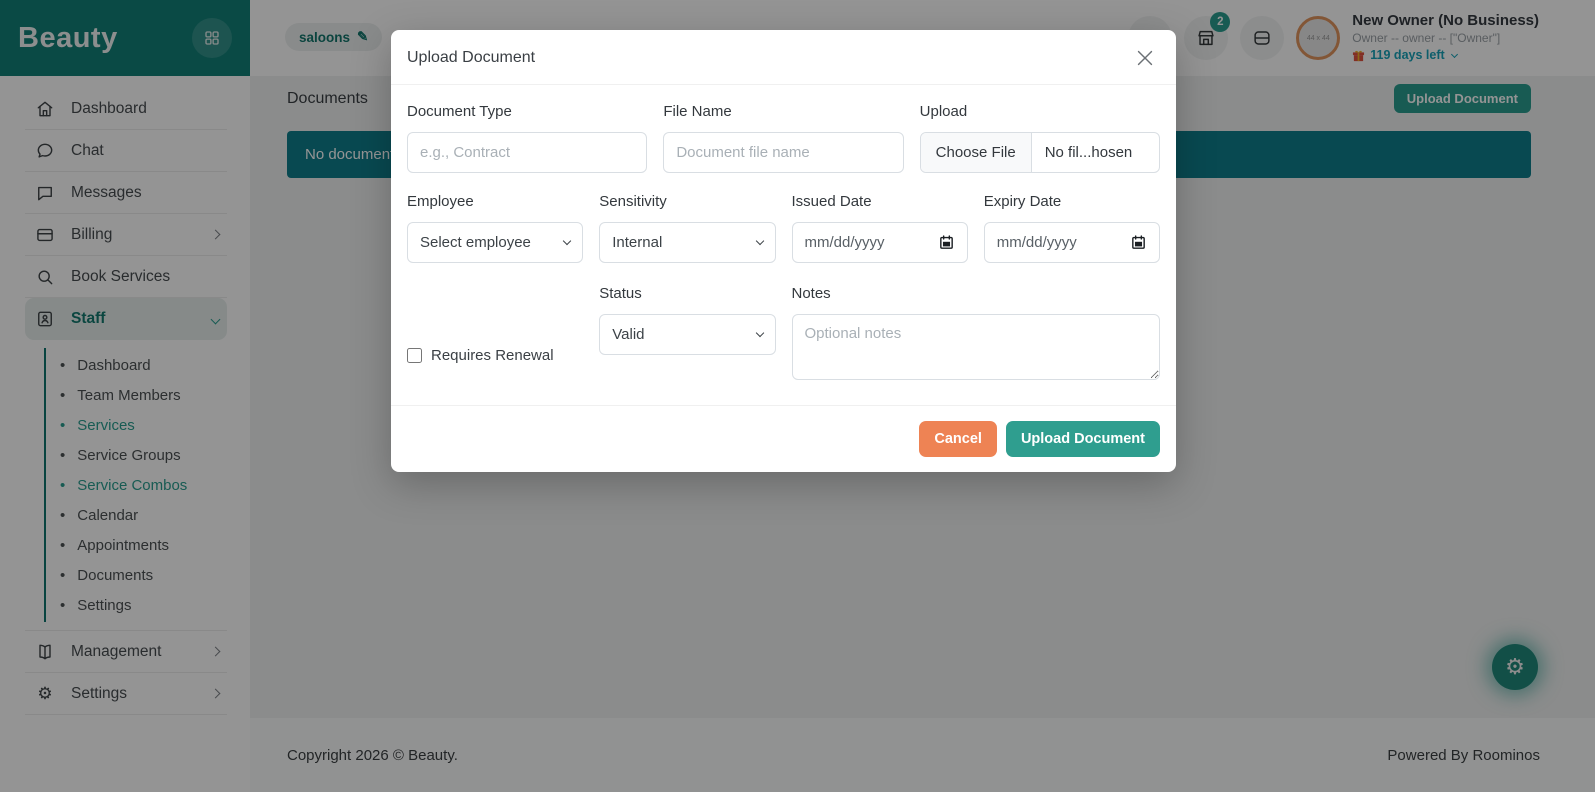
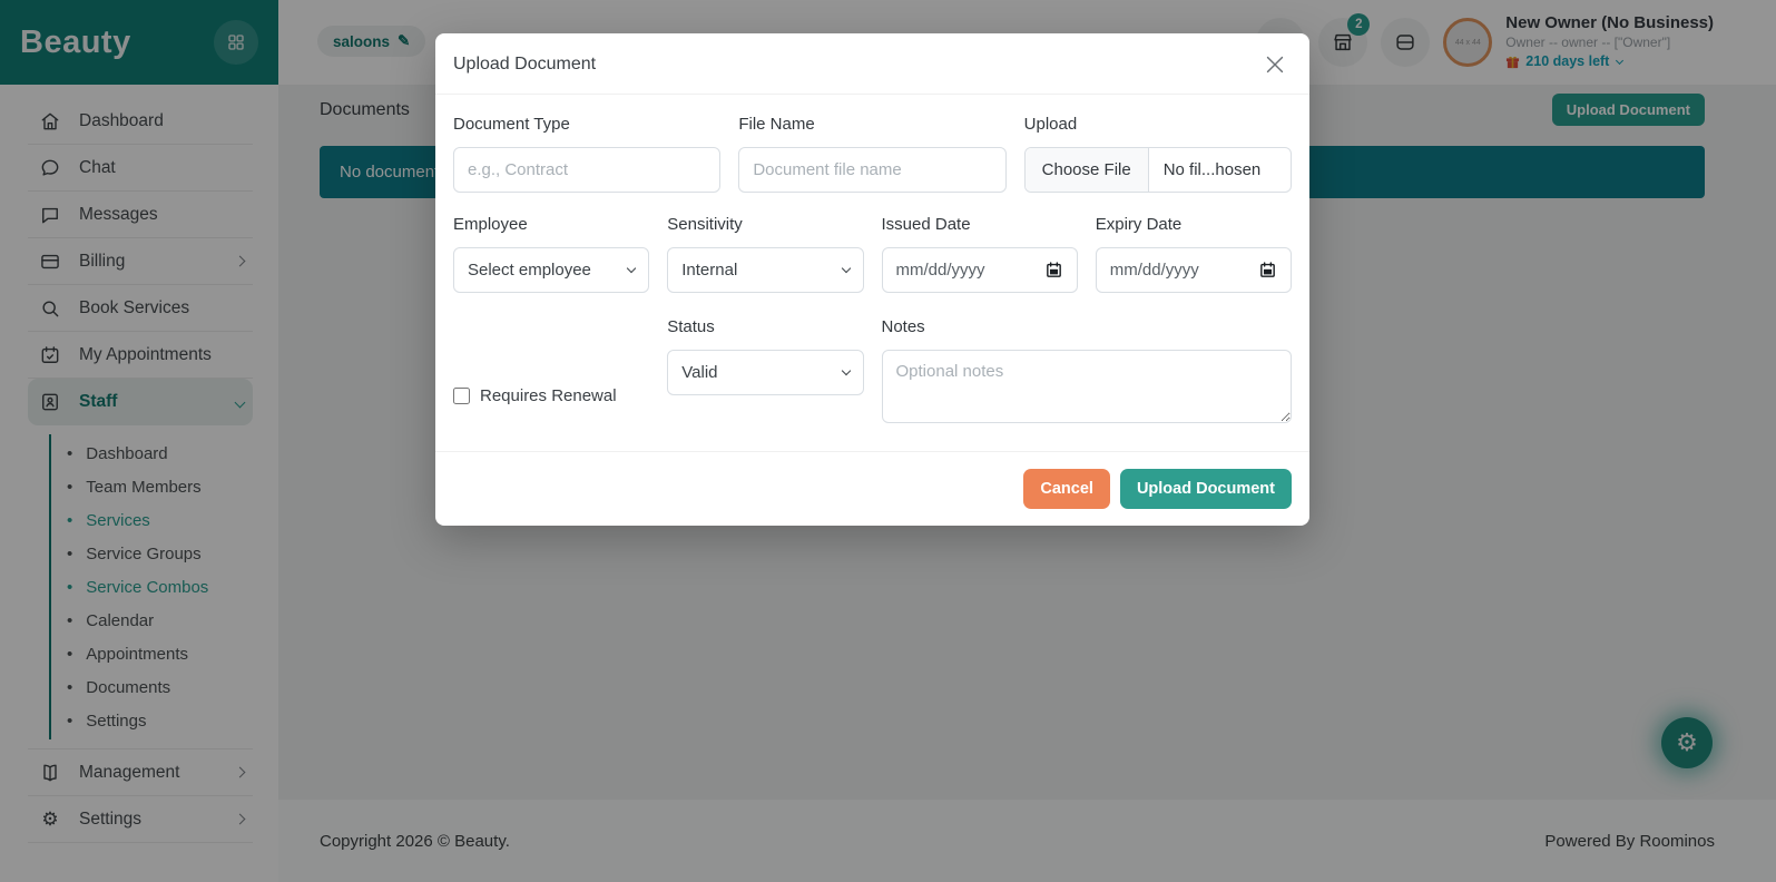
  Beauty
  Dashboard
  Chat
  Messages
  Billing
  Book Services
+ My Appointments
  Staff
  •
  Dashboard
  •
  Team Members
  •
  Services
  •
  Service Groups
  •
  Service Combos
  •
  Calendar
  •
  Appointments
  •
  Documents
  •
  Settings
  Management
  ⚙
  Settings
  saloons
  ✎
  2
  New Owner (No Business)
  Owner -- owner -- ["Owner"]
- 119 days left
+ 210 days left
  Documents
  Upload Document
  No documen
  Copyright 2026 © Beauty.
  Powered By Roominos
  ⚙
  Upload Document
  Document Type
  e.g., Contract
  File Name
  Document file name
  Upload
  Choose File
  No fil...hosen
  Employee
  Select employee
  Sensitivity
  Internal
  Issued Date
  mm/dd/yyyy
  Expiry Date
  mm/dd/yyyy
  Requires Renewal
  Status
  Valid
  Notes
  Optional notes
  Cancel
  Upload Document
